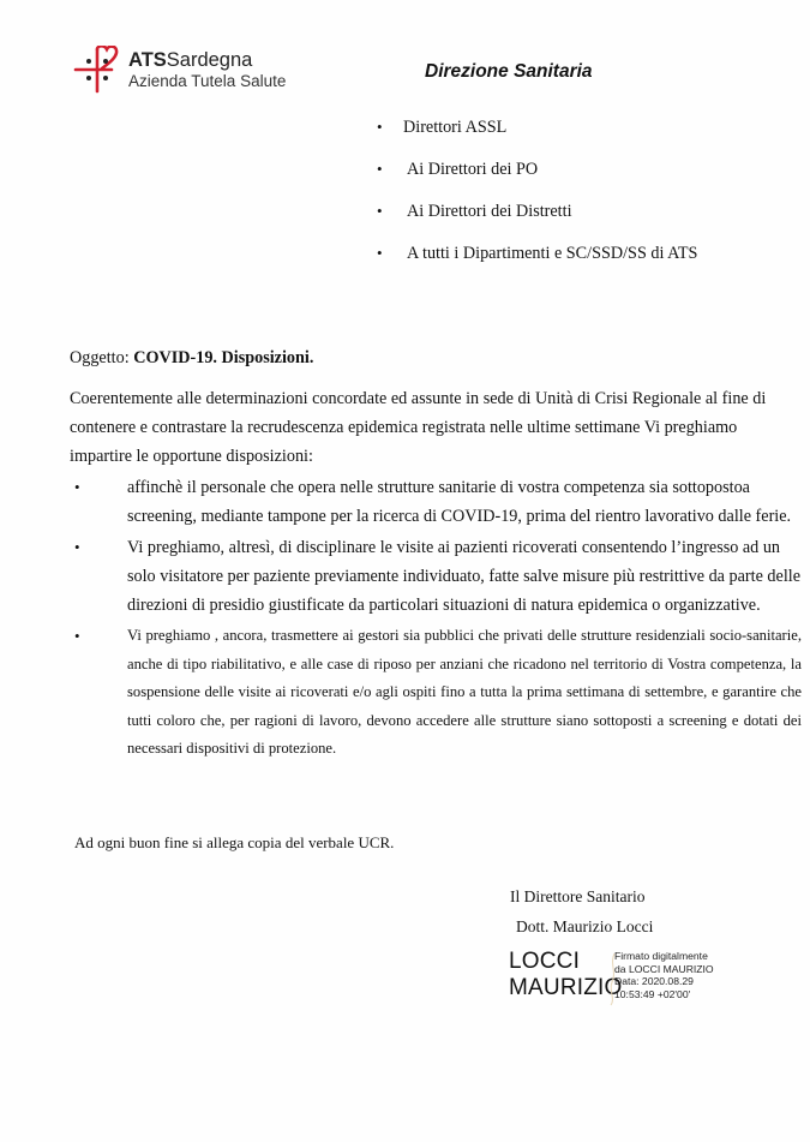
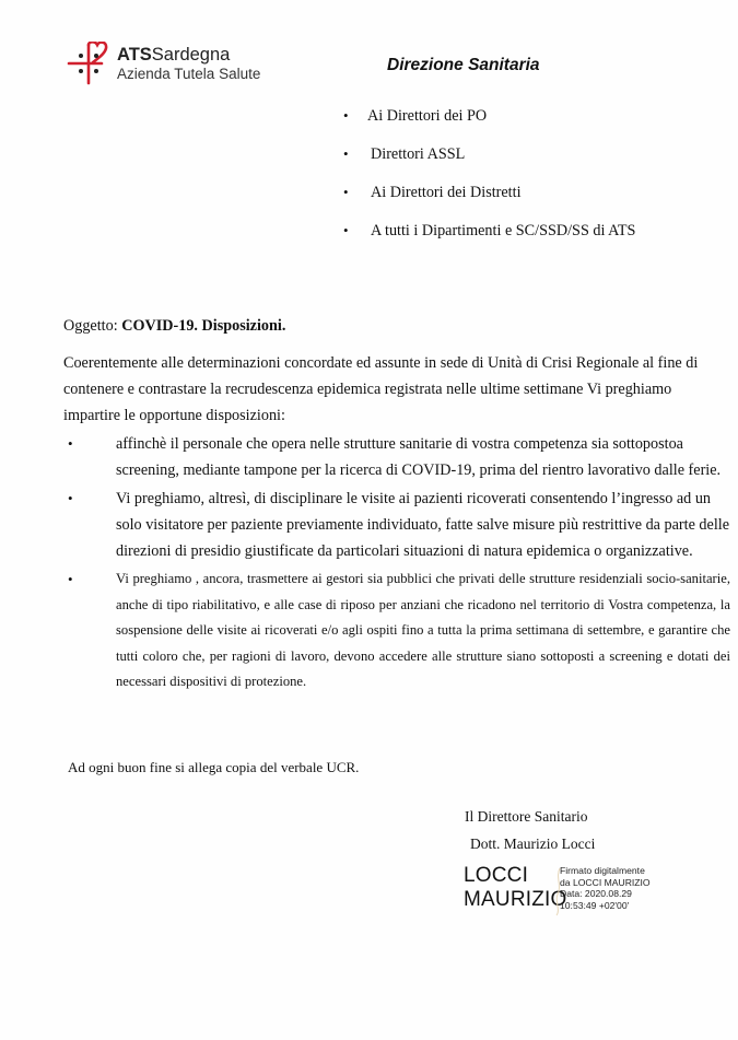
  ATSSardegna
  Azienda Tutela Salute
  Direzione Sanitaria
  •
- Direttori ASSL
+ Ai Direttori dei PO
  •
- Ai Direttori dei PO
+ Direttori ASSL
  •
  Ai Direttori dei Distretti
  •
  A tutti i Dipartimenti e SC/SSD/SS di ATS
  Oggetto: COVID-19. Disposizioni.
  Coerentemente alle determinazioni concordate ed assunte in sede di Unità di Crisi Regionale al fine di contenere e contrastare la recrudescenza epidemica registrata nelle ultime settimane Vi preghiamo impartire le opportune disposizioni:
  •
  affinchè il personale che opera nelle strutture sanitarie di vostra competenza sia sottopostoa screening, mediante tampone per la ricerca di COVID-19, prima del rientro lavorativo dalle ferie.
  •
  Vi preghiamo, altresì, di disciplinare le visite ai pazienti ricoverati consentendo l’ingresso ad un solo visitatore per paziente previamente individuato, fatte salve misure più restrittive da parte delle direzioni di presidio giustificate da particolari situazioni di natura epidemica o organizzative.
  •
  Vi preghiamo , ancora, trasmettere ai gestori sia pubblici che privati delle strutture residenziali socio-sanitarie, anche di tipo riabilitativo, e alle case di riposo per anziani che ricadono nel territorio di Vostra competenza, la sospensione delle visite ai ricoverati e/o agli ospiti fino a tutta la prima settimana di settembre, e garantire che tutti coloro che, per ragioni di lavoro, devono accedere alle strutture siano sottoposti a screening e dotati dei necessari dispositivi di protezione.
  Ad ogni buon fine si allega copia del verbale UCR.
  Il Direttore Sanitario
  Dott. Maurizio Locci
  LOCCI
  MAURIZIO
  Firmato digitalmente
  da LOCCI MAURIZIO
  Data: 2020.08.29
  10:53:49 +02'00'
